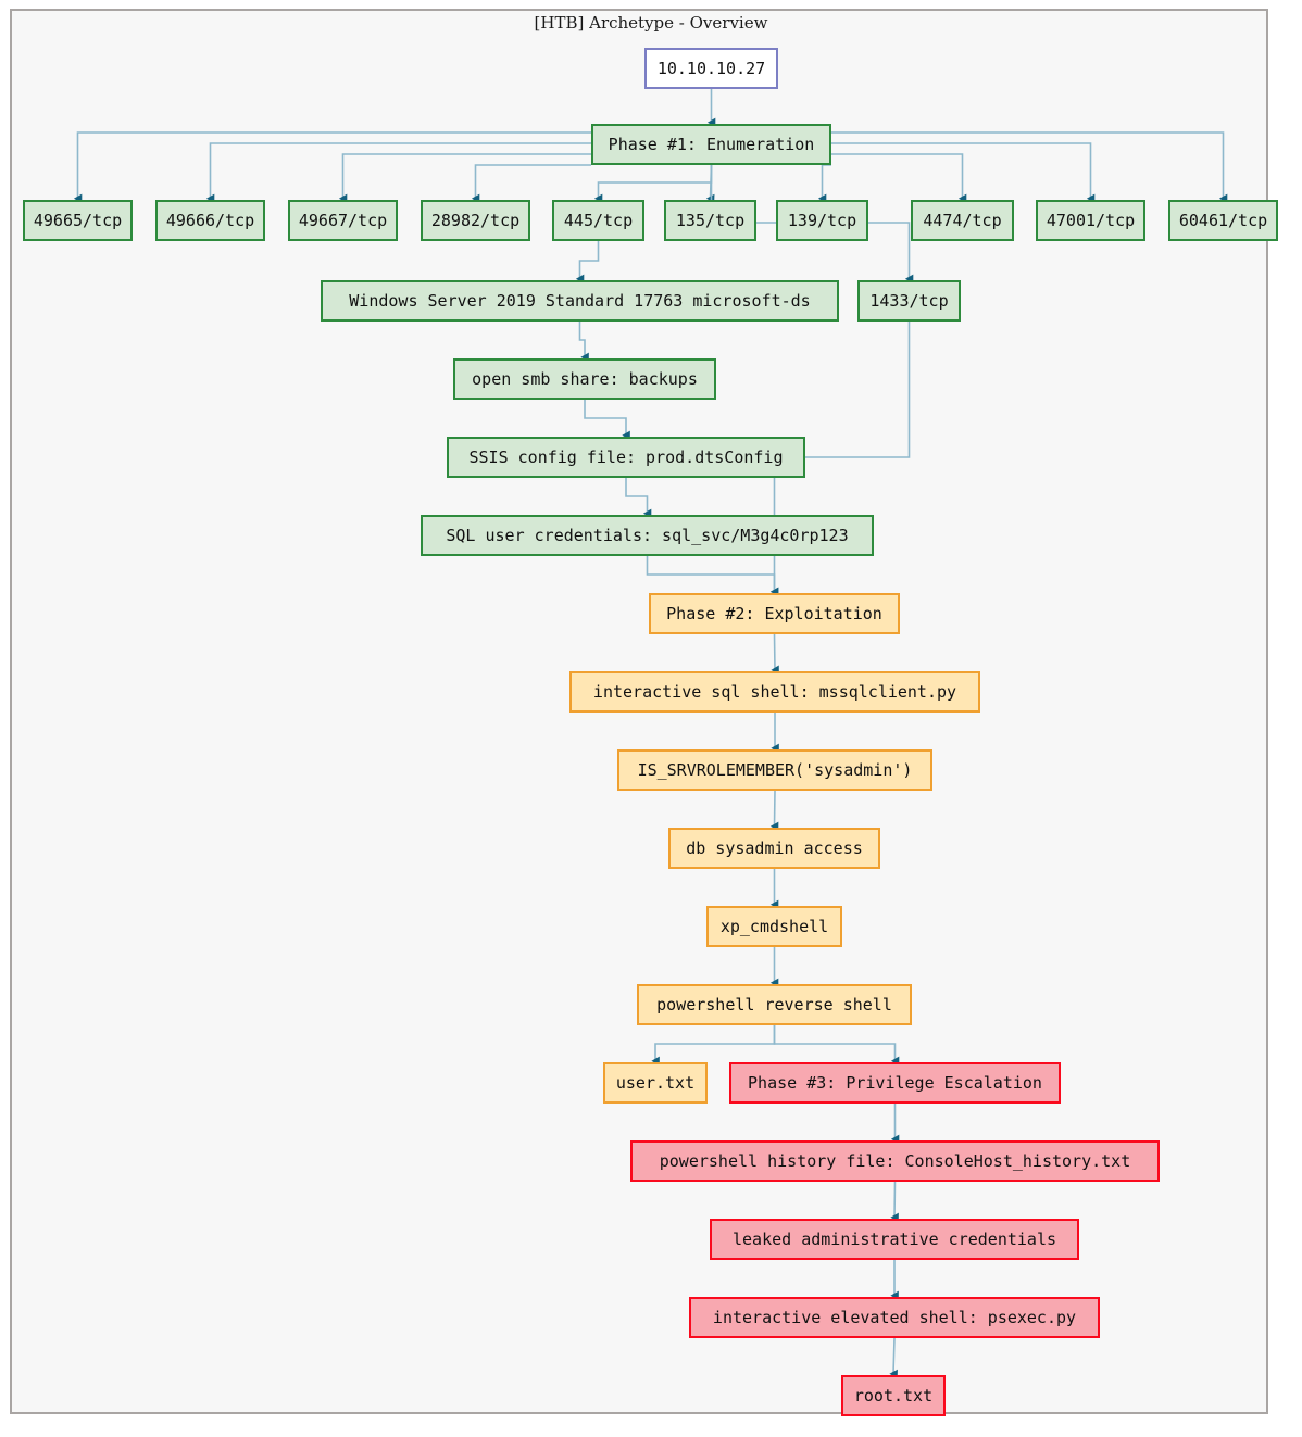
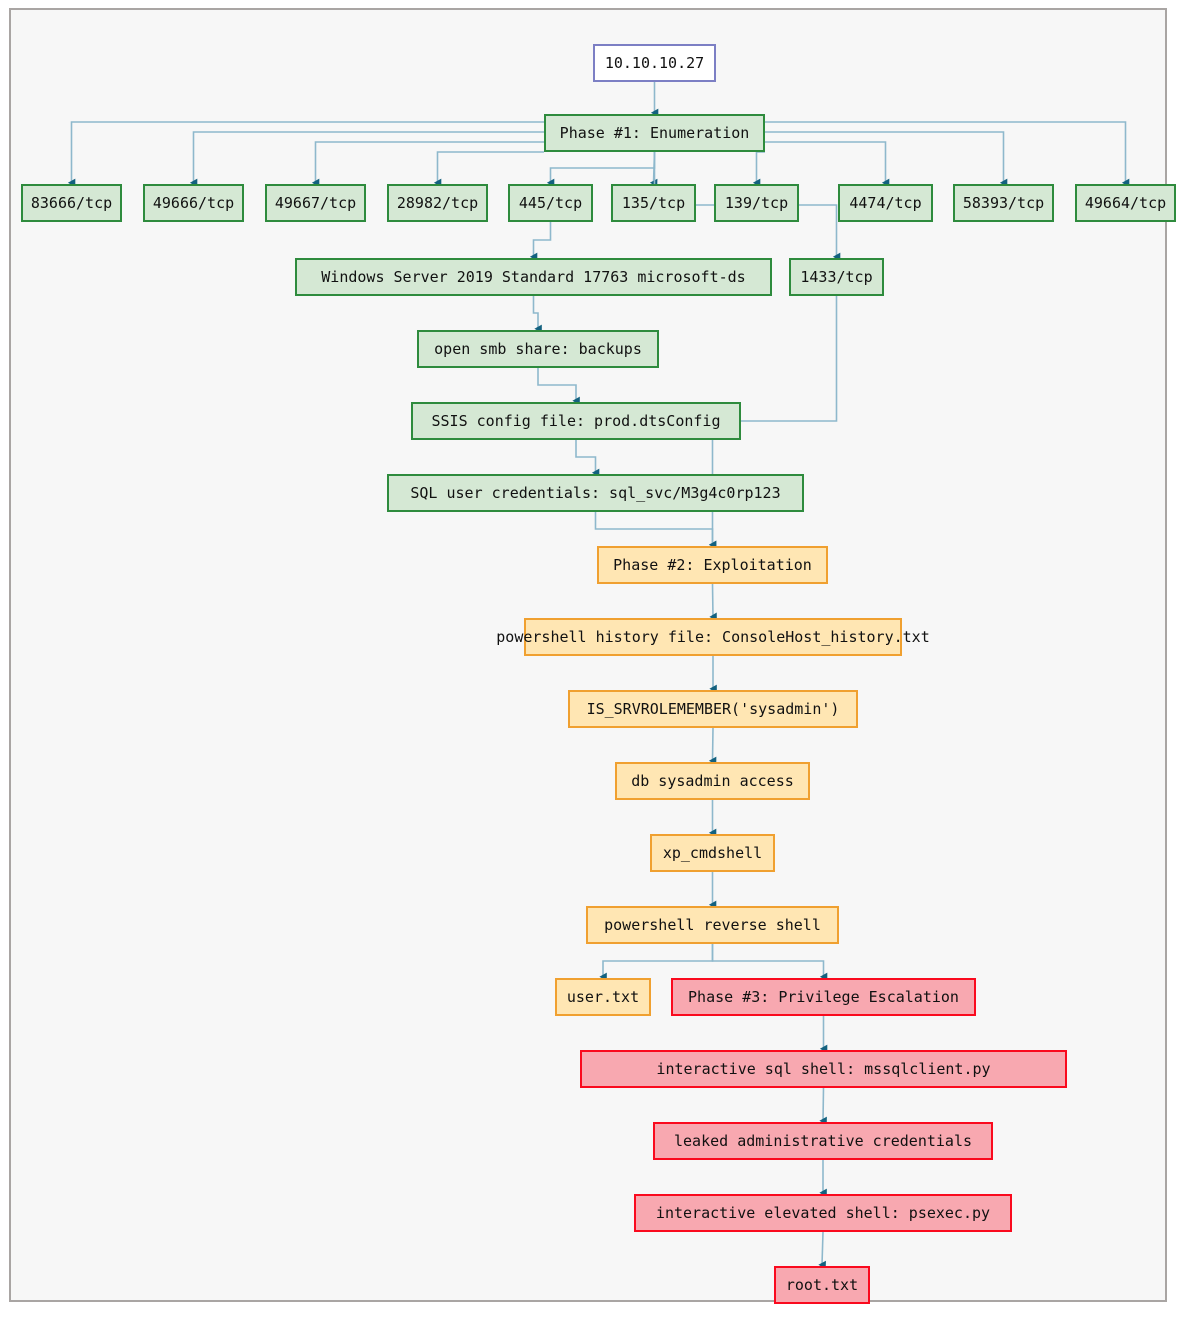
- [HTB] Archetype - Overview
  10.10.10.27
  Phase #1: Enumeration
- 49665/tcp
+ 83666/tcp
  49666/tcp
  49667/tcp
  28982/tcp
  445/tcp
  135/tcp
  139/tcp
  4474/tcp
- 47001/tcp
+ 58393/tcp
- 60461/tcp
+ 49664/tcp
  Windows Server 2019 Standard 17763 microsoft-ds
  1433/tcp
  open smb share: backups
  SSIS config file: prod.dtsConfig
  SQL user credentials: sql_svc/M3g4c0rp123
  Phase #2: Exploitation
- interactive sql shell: mssqlclient.py
+ powershell history file: ConsoleHost_history.txt
  IS_SRVROLEMEMBER('sysadmin')
  db sysadmin access
  xp_cmdshell
  powershell reverse shell
  user.txt
  Phase #3: Privilege Escalation
- powershell history file: ConsoleHost_history.txt
+ interactive sql shell: mssqlclient.py
  leaked administrative credentials
  interactive elevated shell: psexec.py
  root.txt
